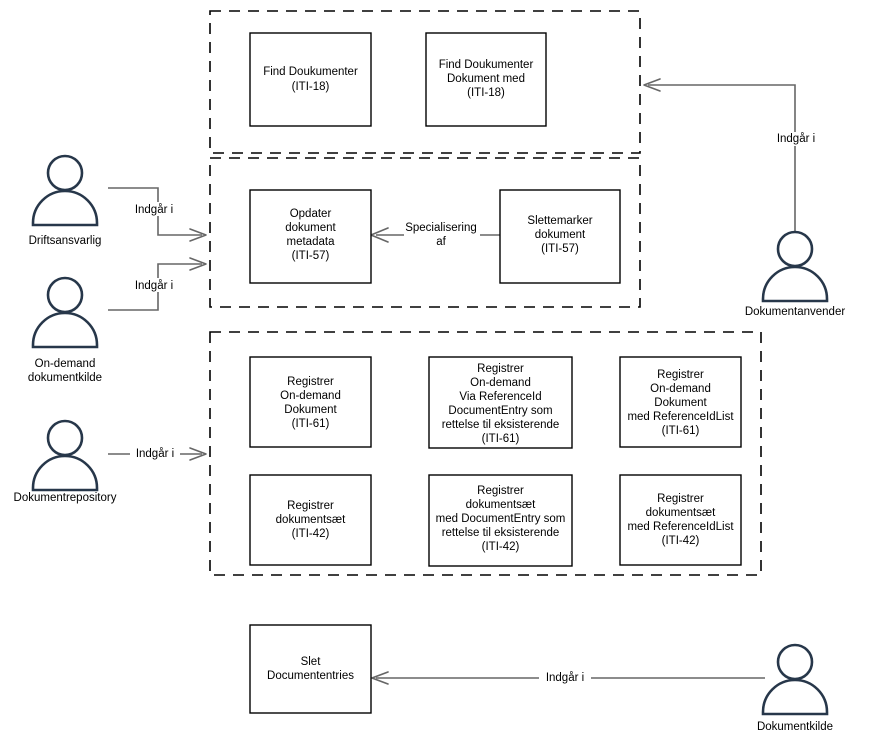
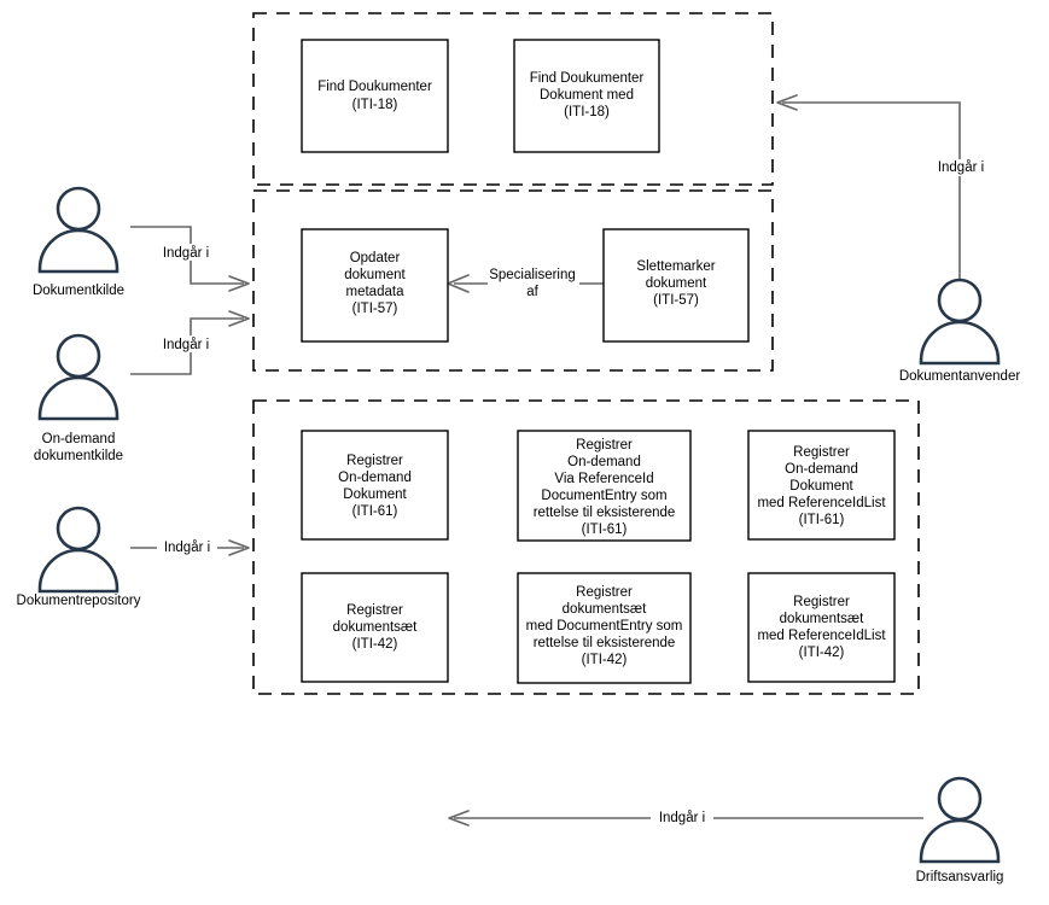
  Indgår i
  Indgår i
  Indgår i
  Indgår i
  Indgår i
  Specialisering
  af
  Find Doukumenter
  (ITI-18)
  Find Doukumenter
  Dokument med
  (ITI-18)
  Opdater
  dokument
  metadata
  (ITI-57)
  Slettemarker
  dokument
  (ITI-57)
  Registrer
  On-demand
  Dokument
  (ITI-61)
  Registrer
  On-demand
  Via ReferenceId
  DocumentEntry som
  rettelse til eksisterende
  (ITI-61)
  Registrer
  On-demand
  Dokument
  med ReferenceIdList
  (ITI-61)
  Registrer
  dokumentsæt
  (ITI-42)
  Registrer
  dokumentsæt
  med DocumentEntry som
  rettelse til eksisterende
  (ITI-42)
  Registrer
  dokumentsæt
  med ReferenceIdList
  (ITI-42)
- Slet
- Documententries
- Driftsansvarlig
+ Dokumentkilde
  On-demand
  dokumentkilde
  Dokumentrepository
  Dokumentanvender
- Dokumentkilde
+ Driftsansvarlig
